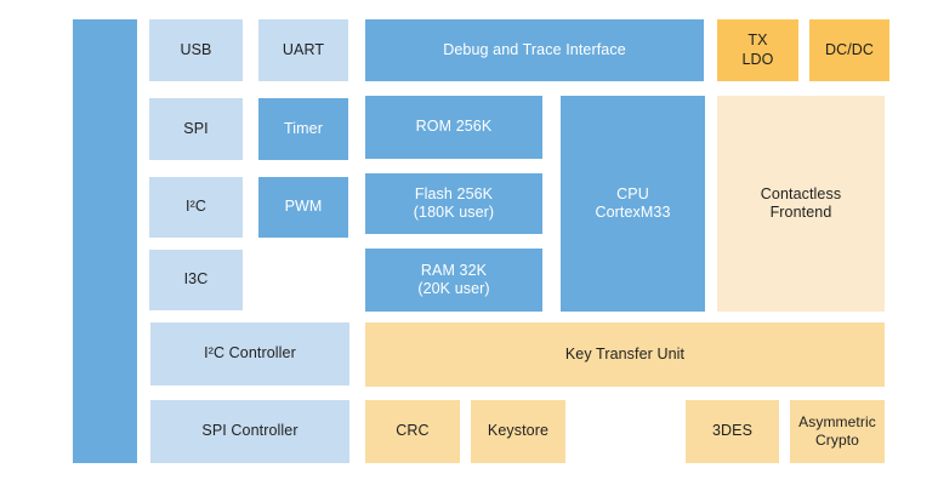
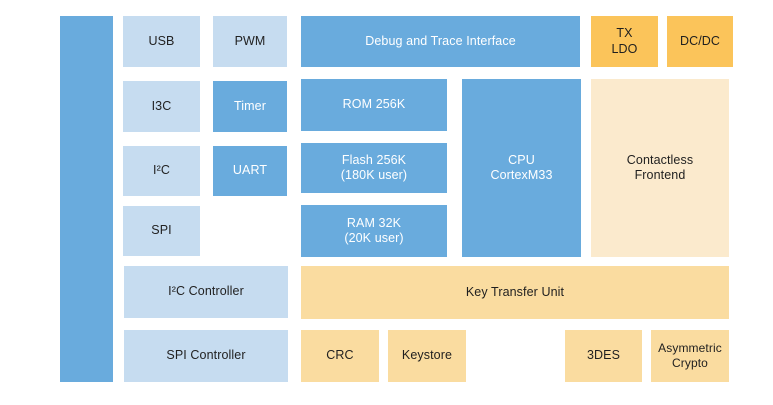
  USB
- SPI
+ I3C
  I²C
- I3C
+ SPI
- UART
+ PWM
  Timer
- PWM
+ UART
  Debug and Trace Interface
  ROM 256K
  Flash 256K
  (180K user)
  RAM 32K
  (20K user)
  CPU
  CortexM33
  TX
  LDO
  DC/DC
  Contactless
  Frontend
  I²C Controller
  SPI Controller
  Key Transfer Unit
  CRC
  Keystore
  3DES
  Asymmetric
  Crypto
